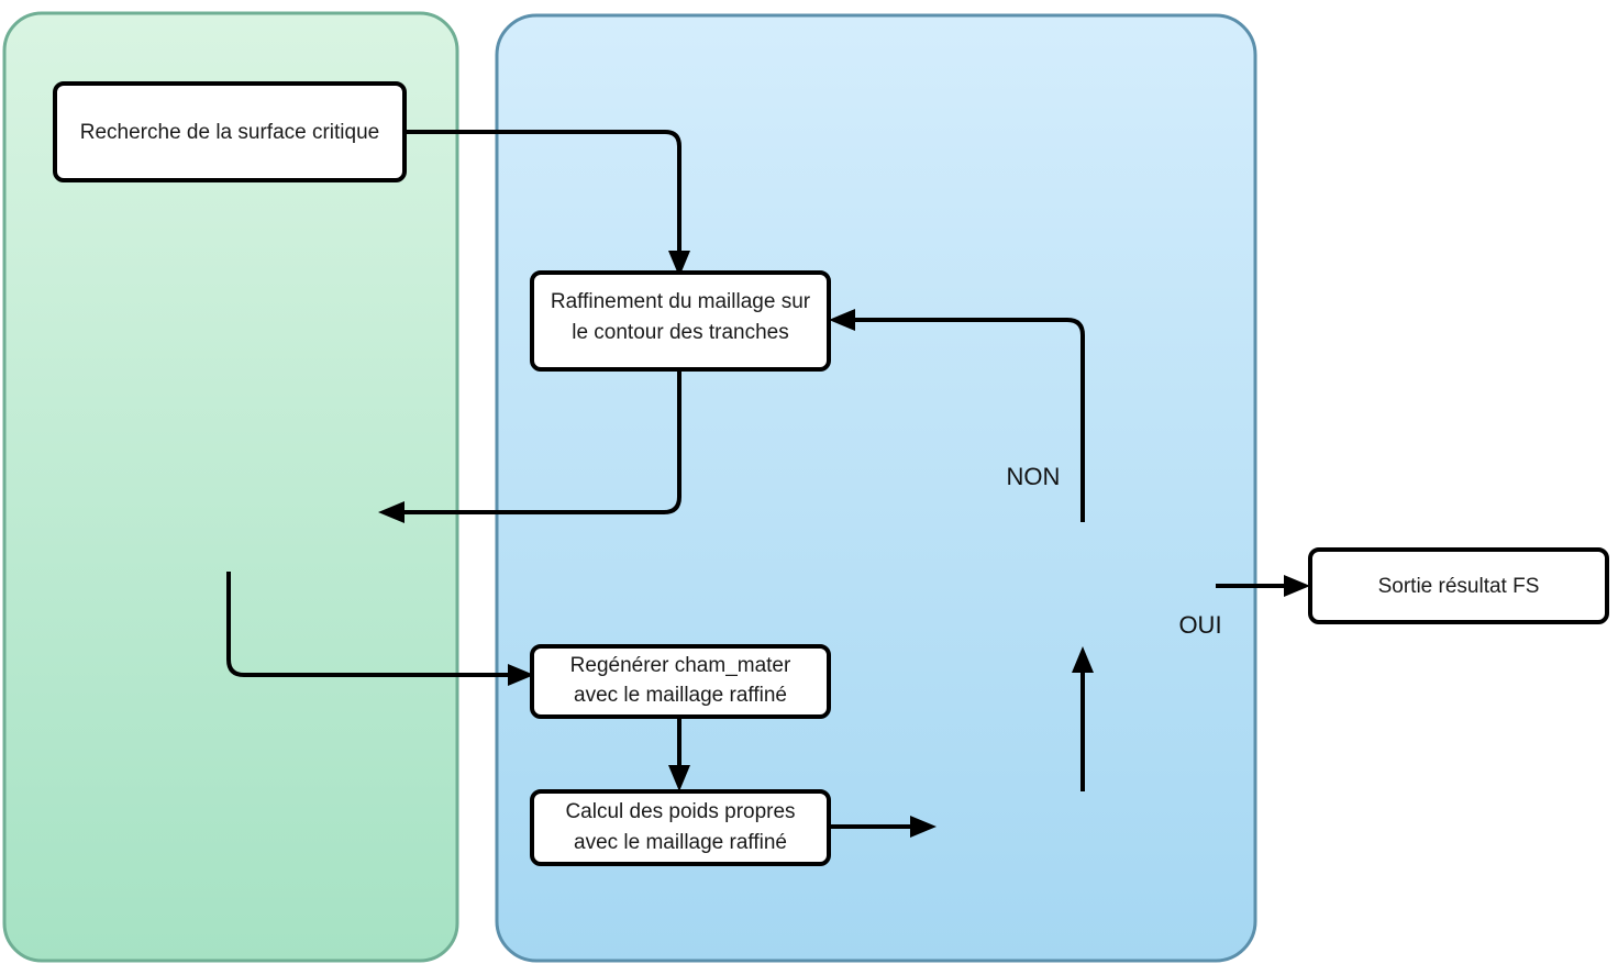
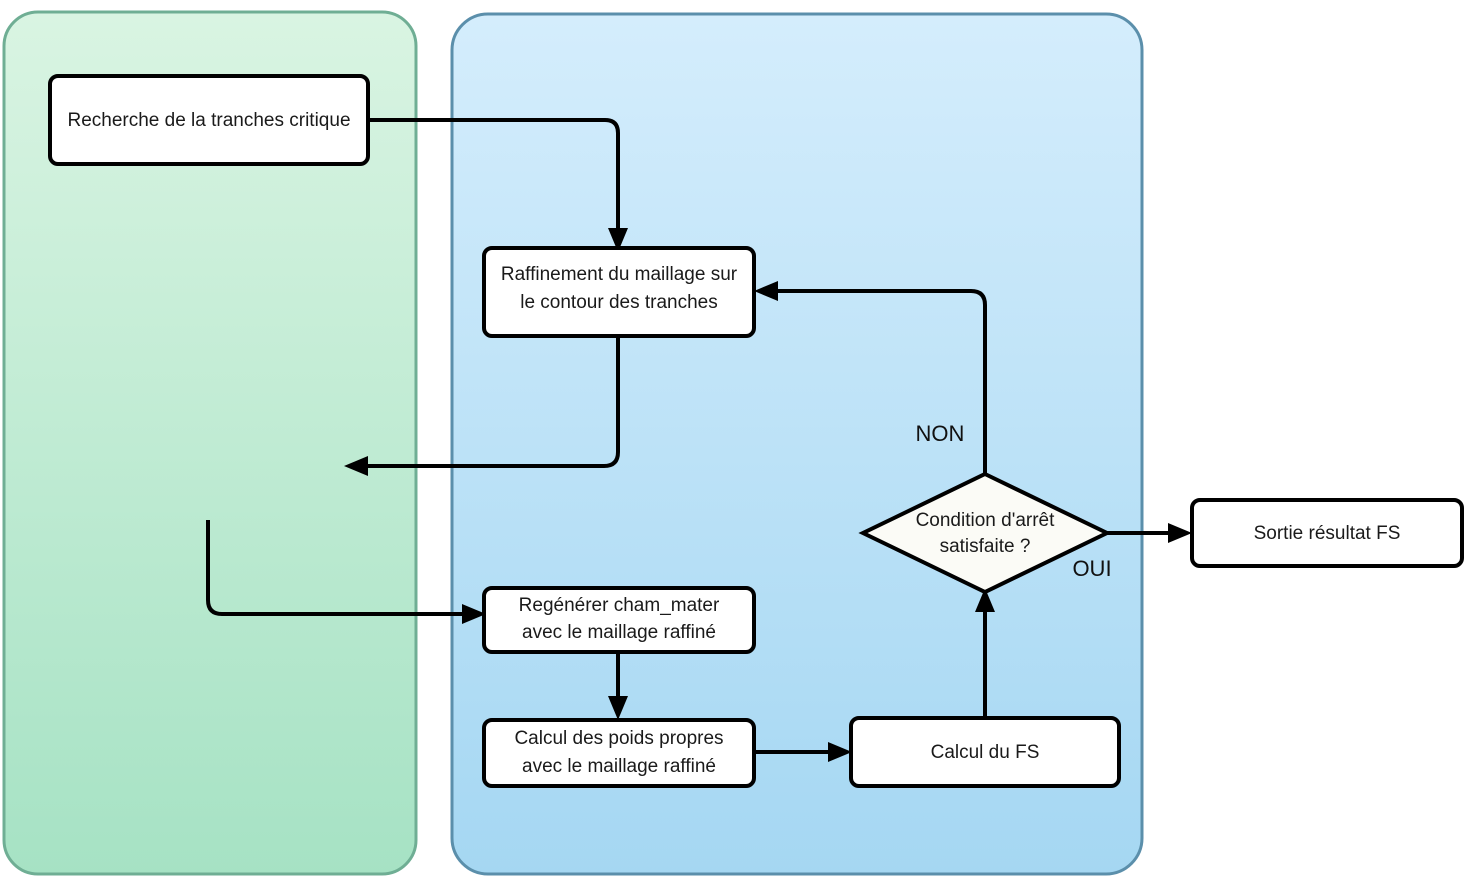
- Recherche de la surface critique
+ Recherche de la tranches critique
  Raffinement du maillage sur
  le contour des tranches
  Regénérer cham_mater
  avec le maillage raffiné
  Calcul des poids propres
  avec le maillage raffiné
+ Calcul du FS
+ Condition d'arrêt
+ satisfaite ?
  Sortie résultat FS
  NON
  OUI
